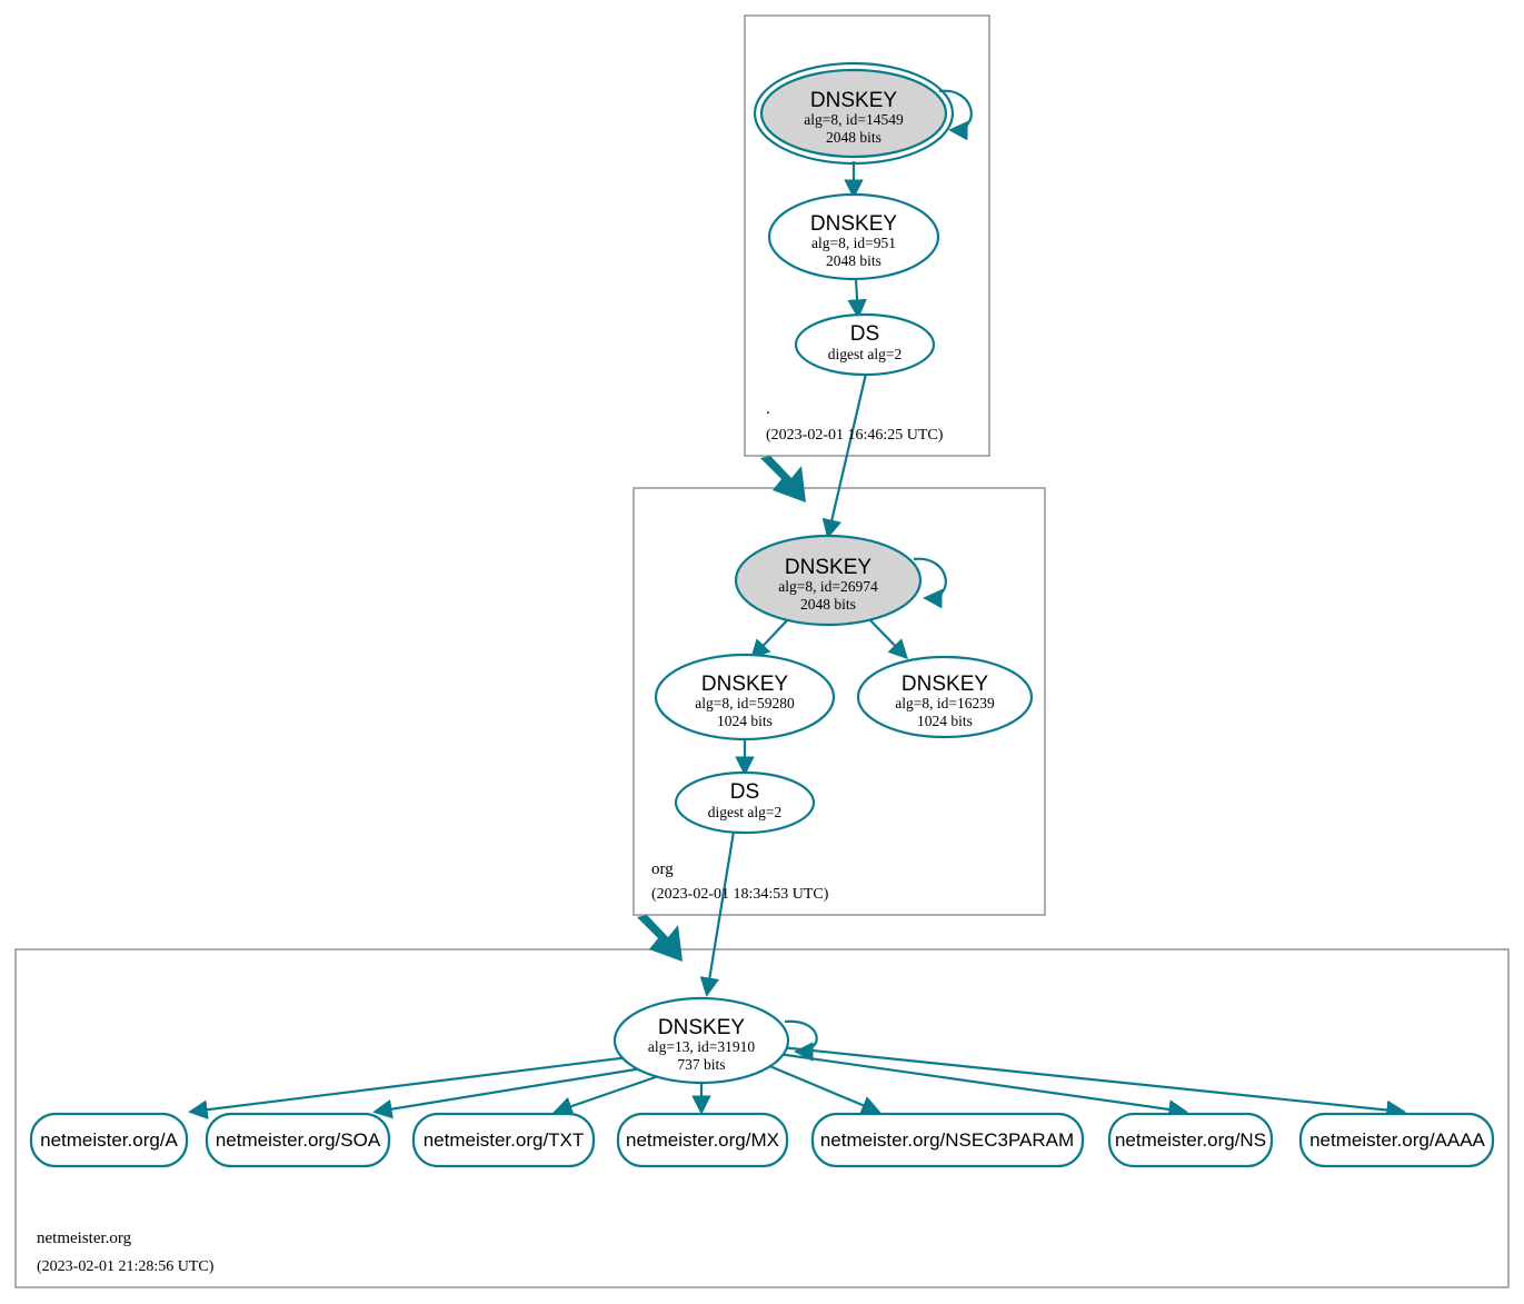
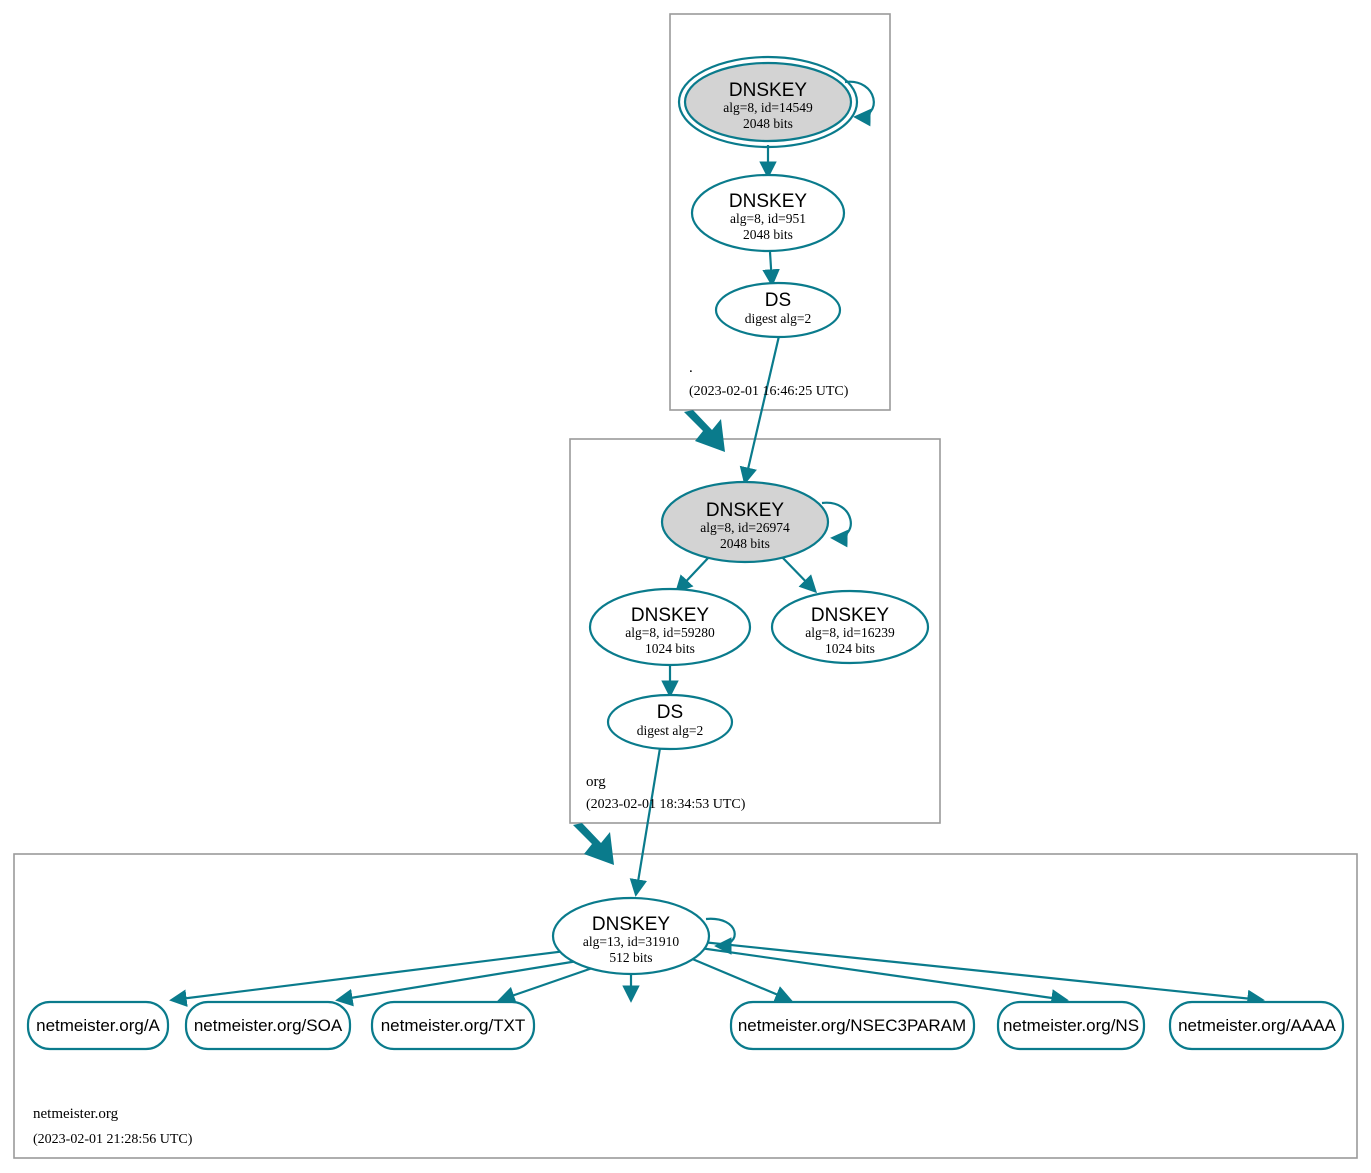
  DNSKEY
  alg=8, id=14549
  2048 bits
  DNSKEY
  alg=8, id=951
  2048 bits
  DS
  digest alg=2
  .
  (2023-02-01 16:46:25 UTC)
  DNSKEY
  alg=8, id=26974
  2048 bits
  DNSKEY
  alg=8, id=59280
  1024 bits
  DNSKEY
  alg=8, id=16239
  1024 bits
  DS
  digest alg=2
  org
  (2023-02-01 18:34:53 UTC)
  DNSKEY
  alg=13, id=31910
- 737 bits
+ 512 bits
  netmeister.org/A
  netmeister.org/SOA
  netmeister.org/TXT
- netmeister.org/MX
  netmeister.org/NSEC3PARAM
  netmeister.org/NS
  netmeister.org/AAAA
  netmeister.org
  (2023-02-01 21:28:56 UTC)
